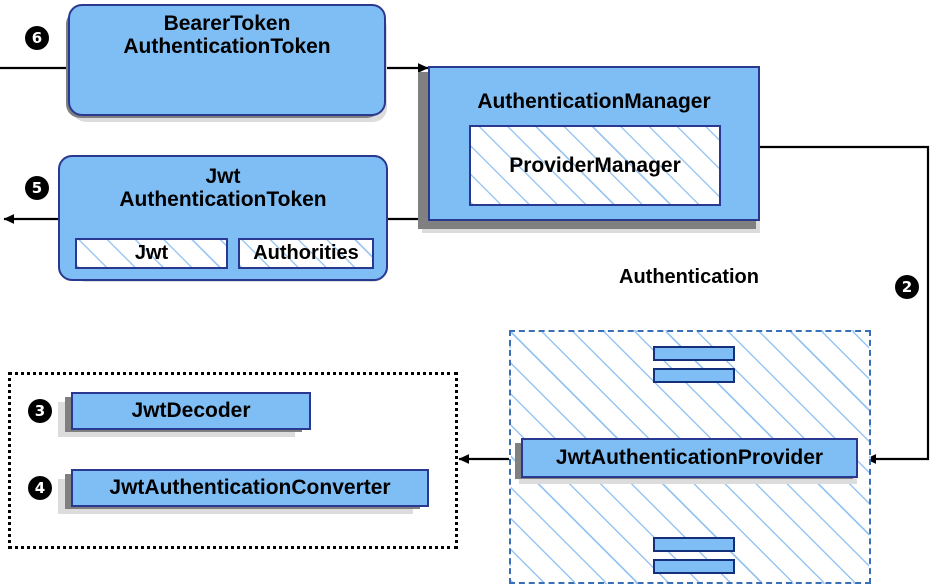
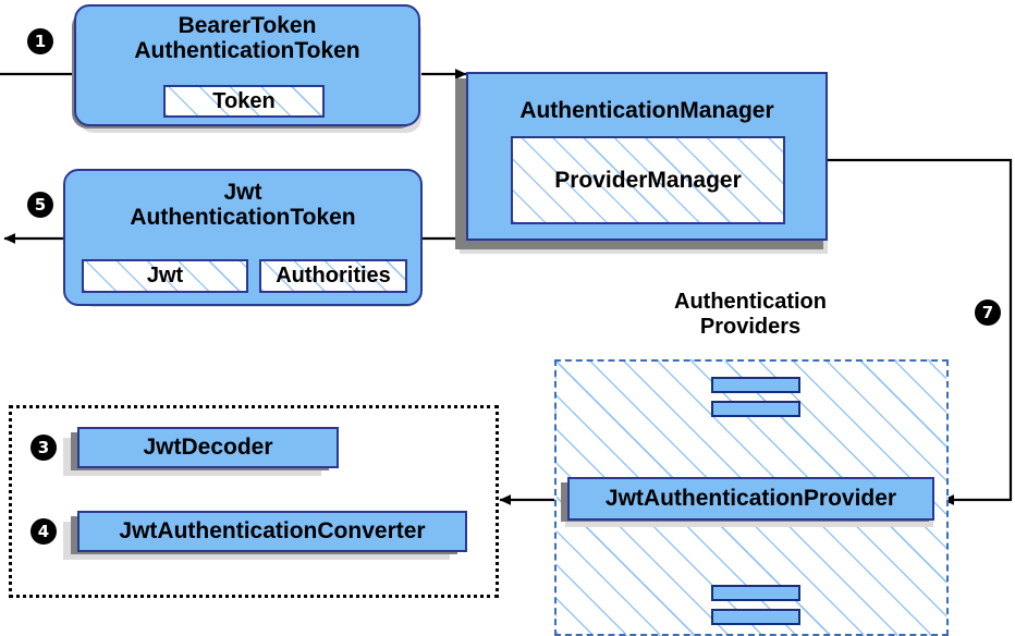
  Authentication
+ Providers
  JwtAuthenticationProvider
  BearerToken
  AuthenticationToken
+ Token
  AuthenticationManager
  ProviderManager
  Jwt
  AuthenticationToken
  Jwt
  Authorities
  JwtDecoder
  JwtAuthenticationConverter
- 6
+ 1
  5
- 2
+ 7
  3
  4
